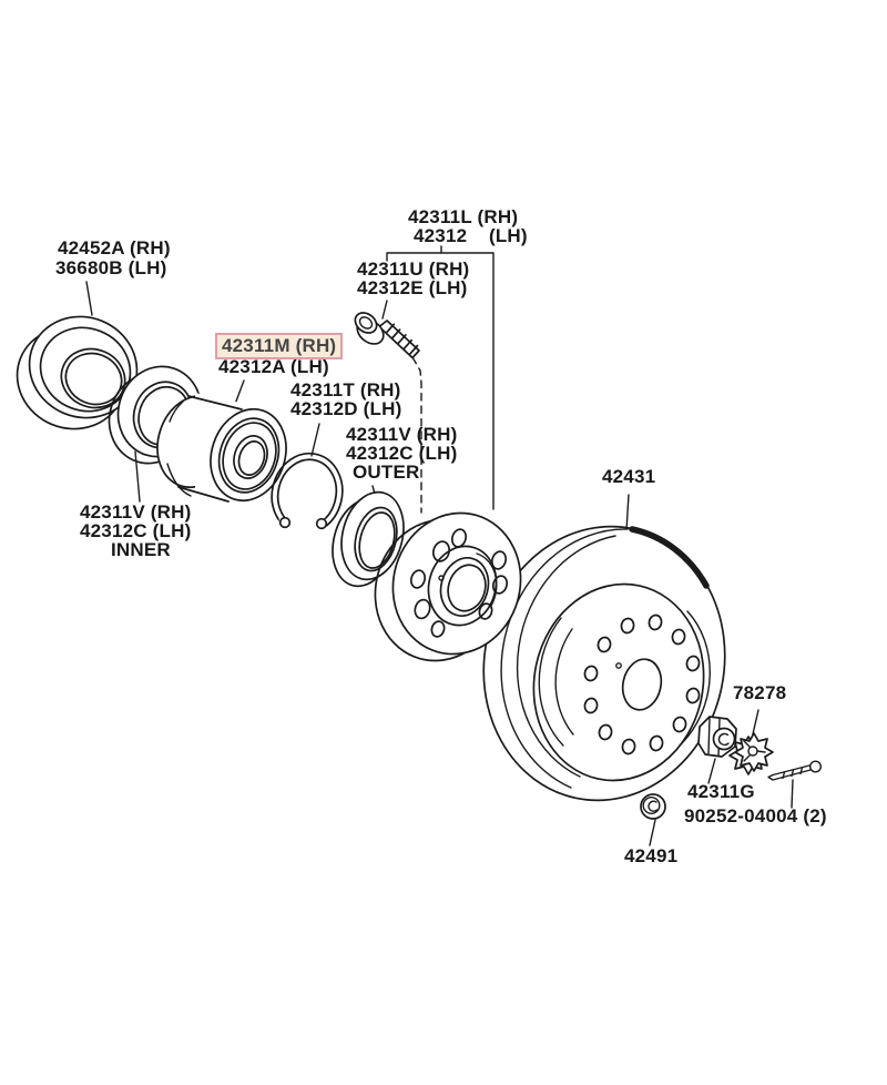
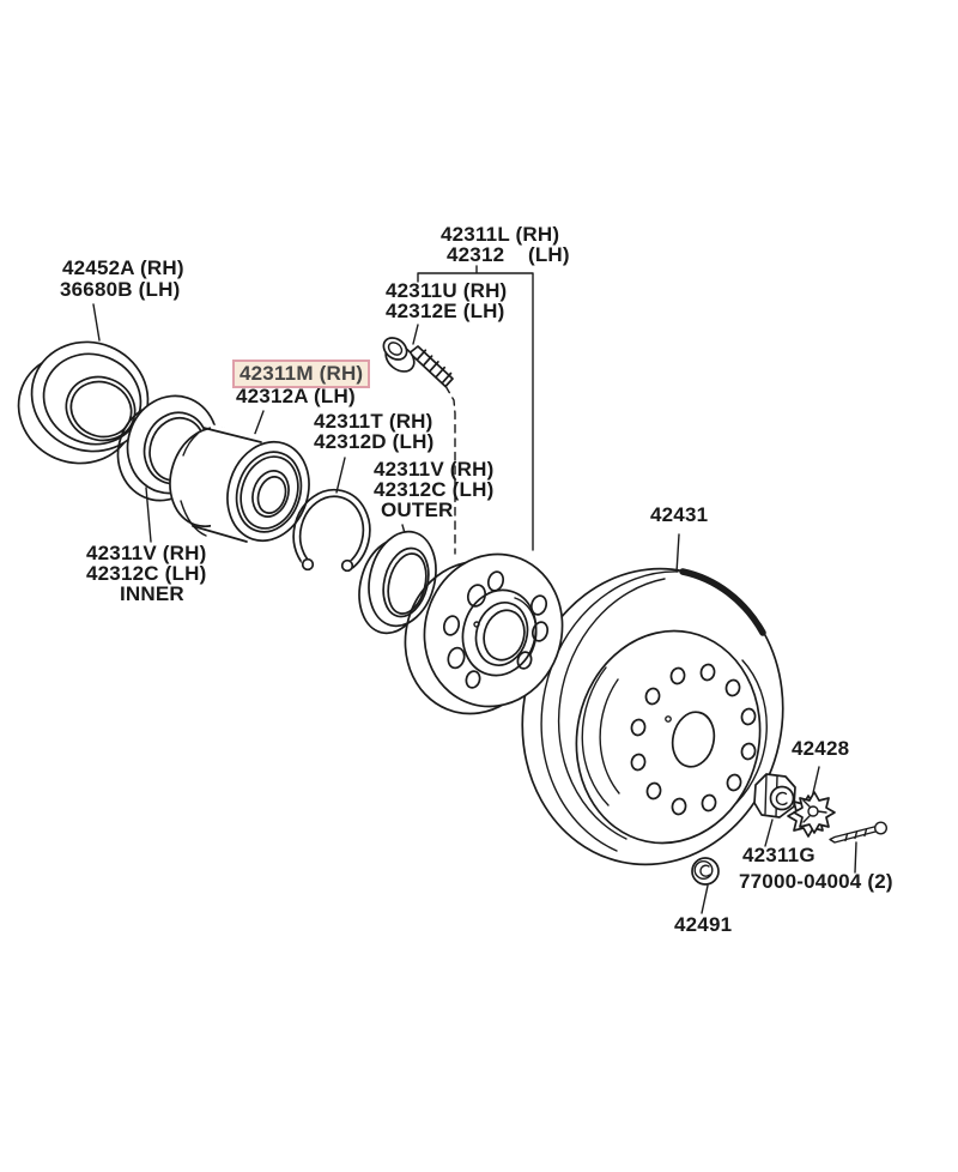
  42452A (RH)
  36680B (LH)
  42311L (RH)
  42312 (LH)
  42311U (RH)
  42312E (LH)
  42311M (RH)
  42312A (LH)
  42311T (RH)
  42312D (LH)
  42311V (RH)
  42312C (LH)
  OUTER
  42311V (RH)
  42312C (LH)
  INNER
  42431
- 78278
+ 42428
  42311G
- 90252-04004 (2)
+ 77000-04004 (2)
  42491
